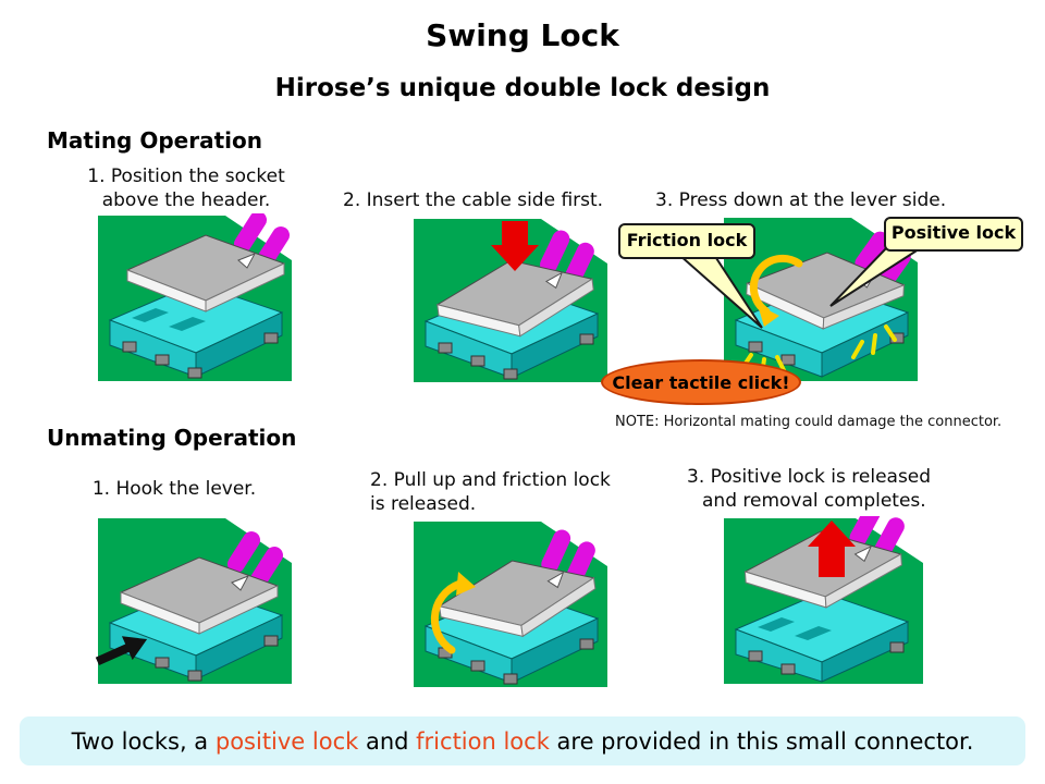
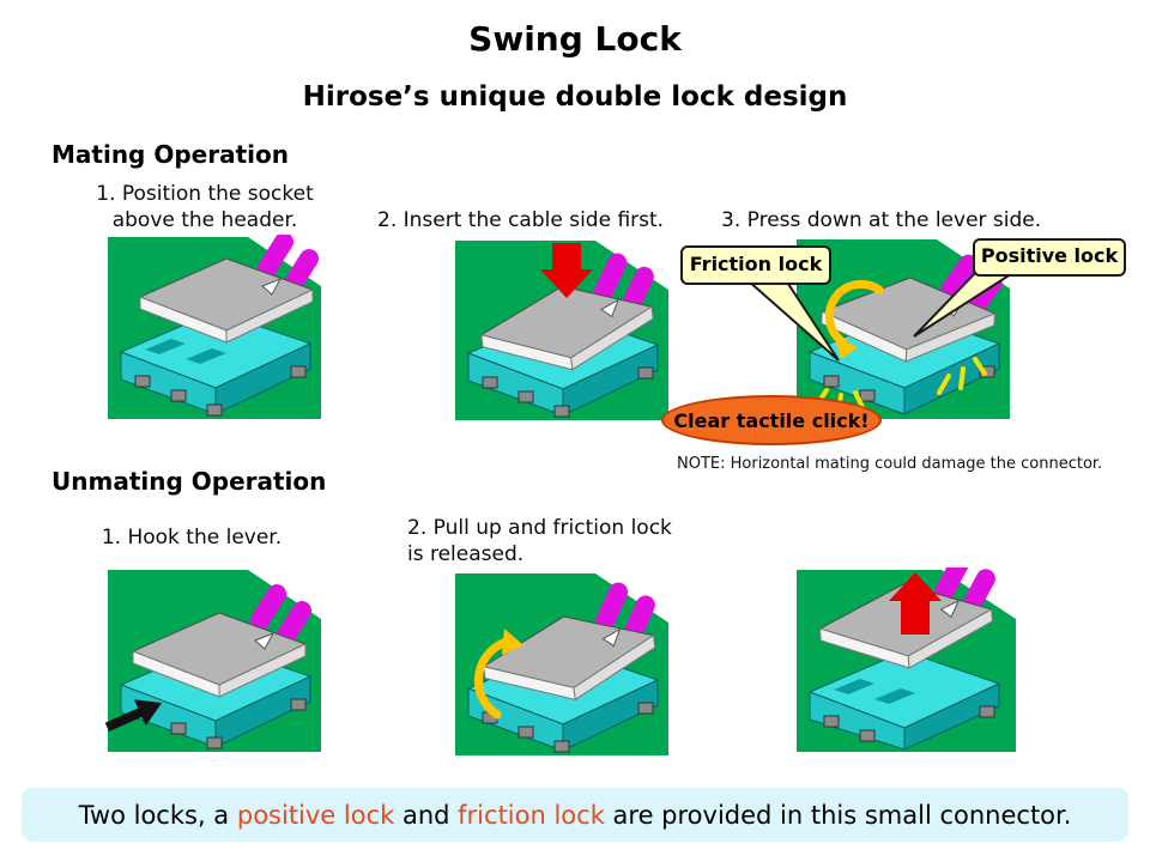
  Swing Lock
  Hirose’s unique double lock design
  Mating Operation
  1. Position the socket
  above the header.
  2. Insert the cable side first.
  3. Press down at the lever side.
  Friction lock
  Positive lock
  Clear tactile click!
  NOTE: Horizontal mating could damage the connector.
  Unmating Operation
  1. Hook the lever.
  2. Pull up and friction lock
  is released.
- 3. Positive lock is released
- and removal completes.
  Two locks, a positive lock and friction lock are provided in this small connector.
